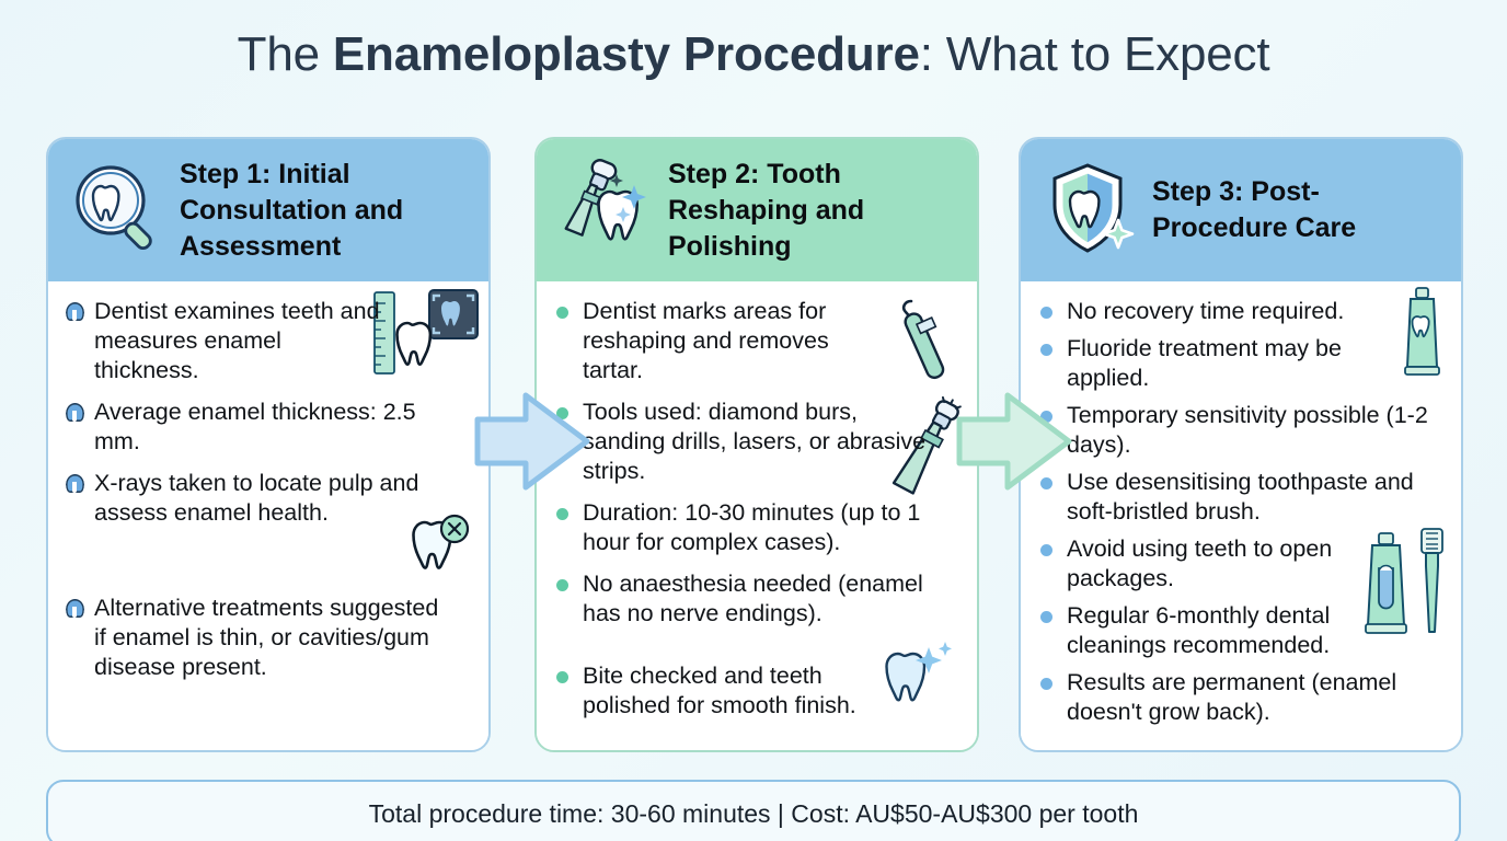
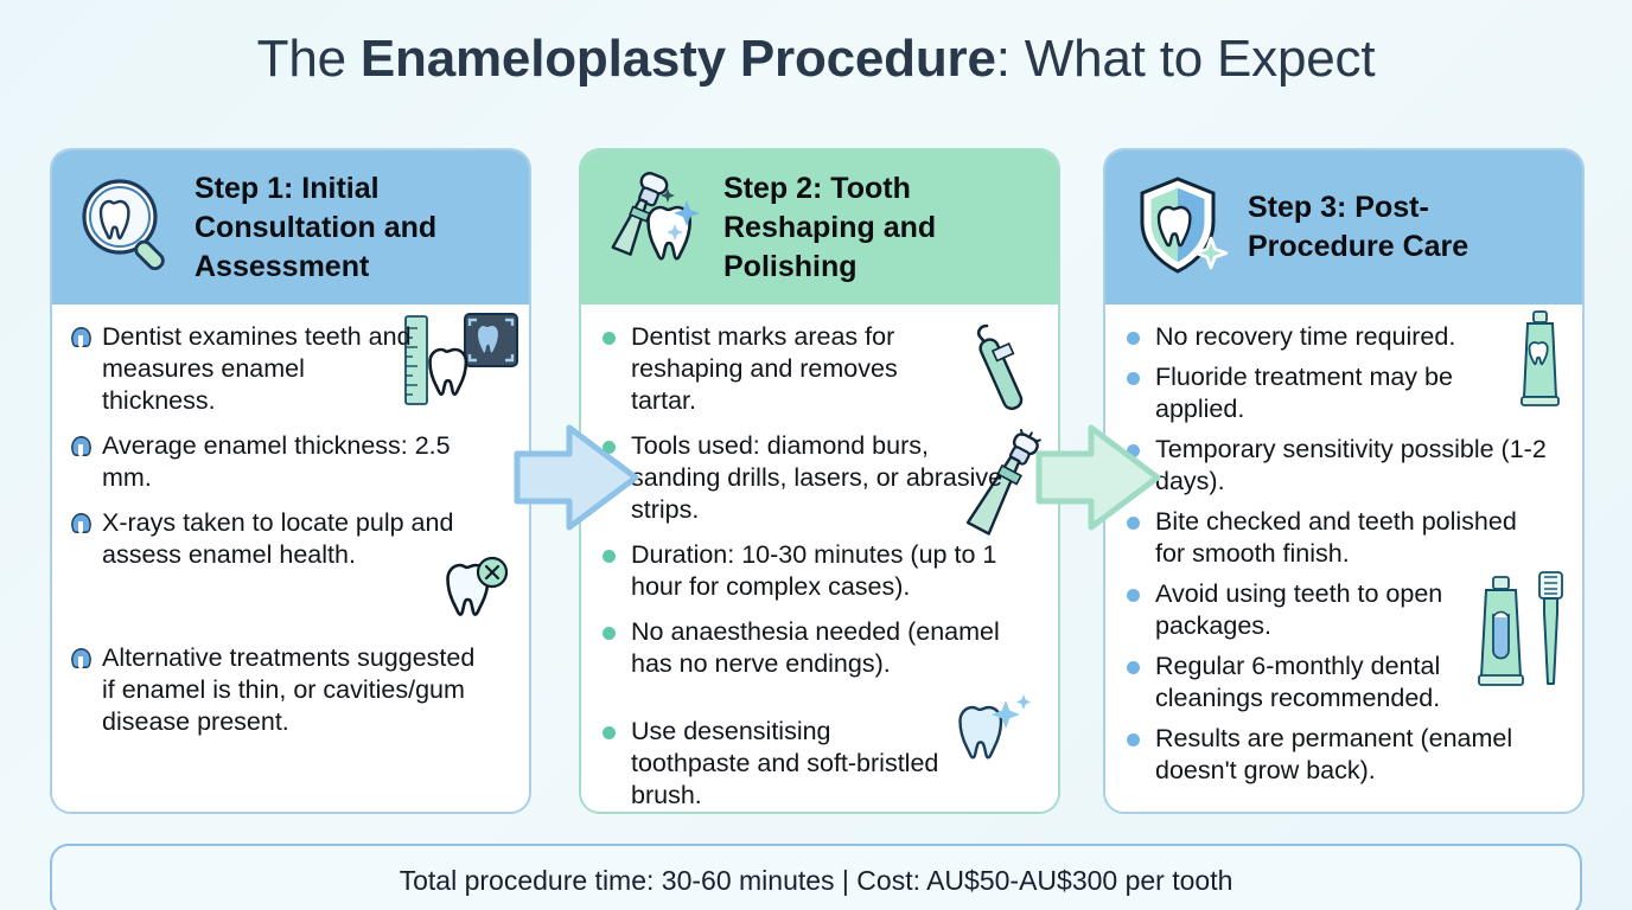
  The Enameloplasty Procedure: What to Expect
  Step 1: Initial Consultation and Assessment
  Dentist examines teeth and measures enamel thickness.
  Average enamel thickness: 2.5 mm.
  X-rays taken to locate pulp and assess enamel health.
  Alternative treatments suggested if enamel is thin, or cavities/gum disease present.
  Step 2: Tooth Reshaping and Polishing
  Dentist marks areas for reshaping and removes tartar.
  Tools used: diamond burs, anding drills, lasers, or abrasive strips.
  Duration: 10-30 minutes (up to 1 hour for complex cases).
  No anaesthesia needed (enamel has no nerve endings).
- Bite checked and teeth polished for smooth finish.
+ Use desensitising toothpaste and soft-bristled brush.
  Step 3: Post-Procedure Care
  No recovery time required.
  Fluoride treatment may be applied.
  Temporary sensitivity possible (1-2 days).
- Use desensitising toothpaste and soft-bristled brush.
+ Bite checked and teeth polished for smooth finish.
  Avoid using teeth to open packages.
  Regular 6-monthly dental cleanings recommended.
  Results are permanent (enamel doesn't grow back).
  Total procedure time: 30-60 minutes | Cost: AU$50-AU$300 per tooth
